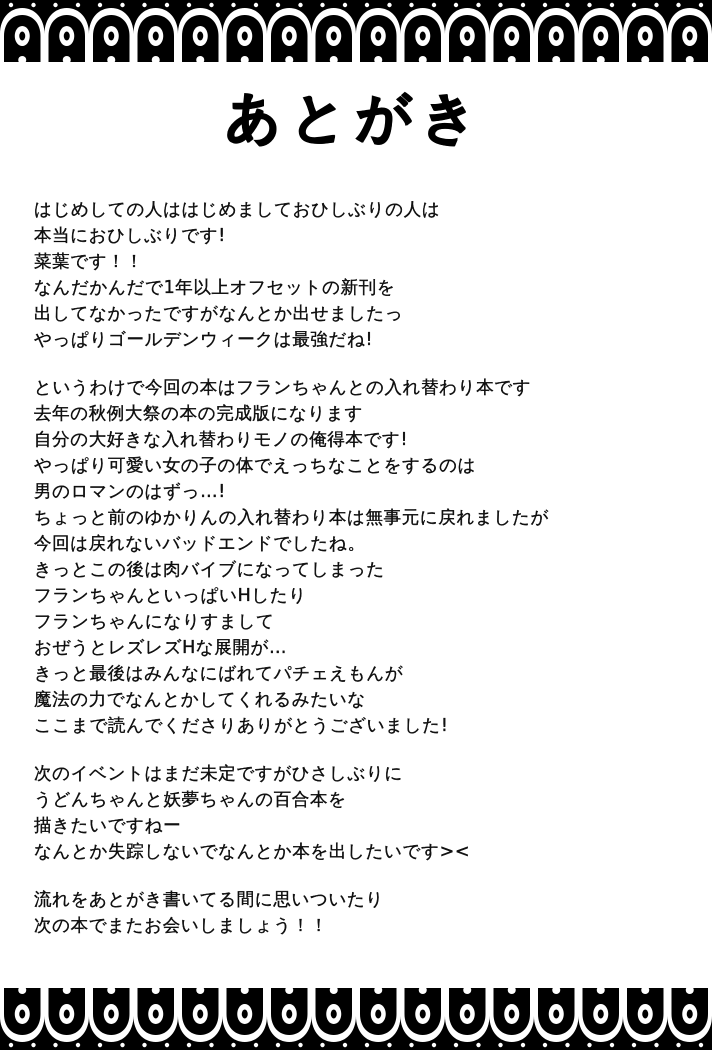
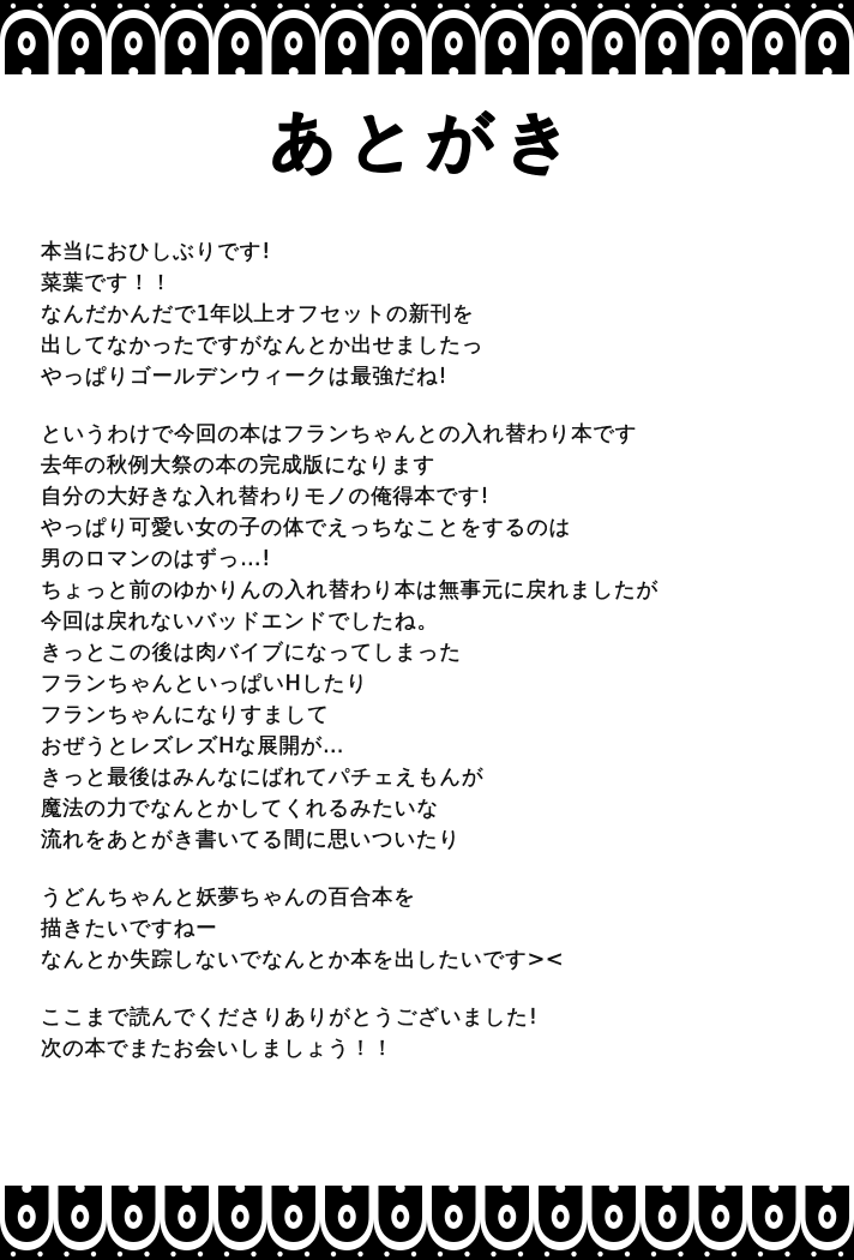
  あとがき
- はじめしての人ははじめましておひしぶりの人は
  本当におひしぶりです!
  菜葉です！！
  なんだかんだで1年以上オフセットの新刊を
  出してなかったですがなんとか出せましたっ
  やっぱりゴールデンウィークは最強だね!
  というわけで今回の本はフランちゃんとの入れ替わり本です
  去年の秋例大祭の本の完成版になります
  自分の大好きな入れ替わりモノの俺得本です!
  やっぱり可愛い女の子の体でえっちなことをするのは
  男のロマンのはずっ…!
  ちょっと前のゆかりんの入れ替わり本は無事元に戻れましたが
  今回は戻れないバッドエンドでしたね。
  きっとこの後は肉バイブになってしまった
  フランちゃんといっぱいHしたり
  フランちゃんになりすまして
  おぜうとレズレズHな展開が…
  きっと最後はみんなにばれてパチェえもんが
  魔法の力でなんとかしてくれるみたいな
- ここまで読んでくださりありがとうございました!
+ 流れをあとがき書いてる間に思いついたり
- 次のイベントはまだ未定ですがひさしぶりに
  うどんちゃんと妖夢ちゃんの百合本を
  描きたいですねー
  なんとか失踪しないでなんとか本を出したいです><
- 流れをあとがき書いてる間に思いついたり
+ ここまで読んでくださりありがとうございました!
  次の本でまたお会いしましょう！！
